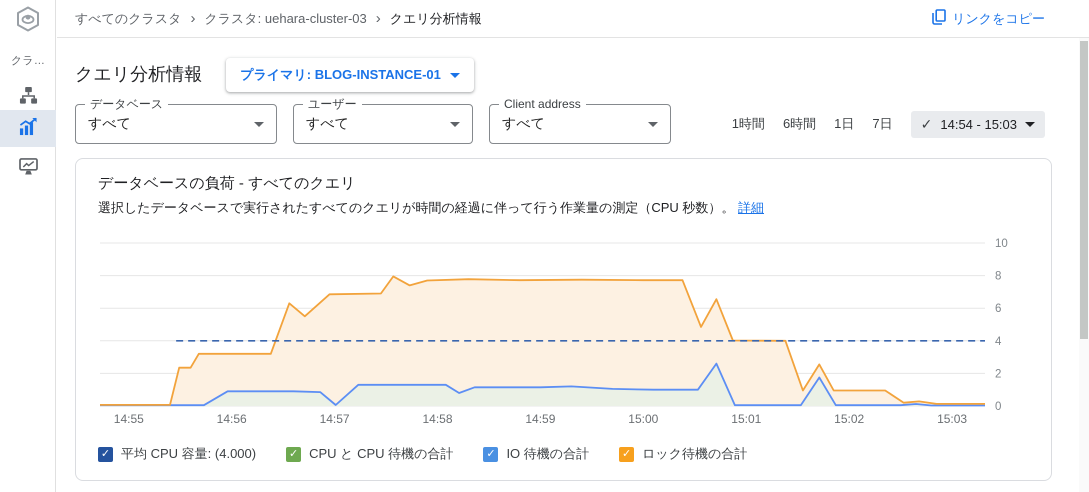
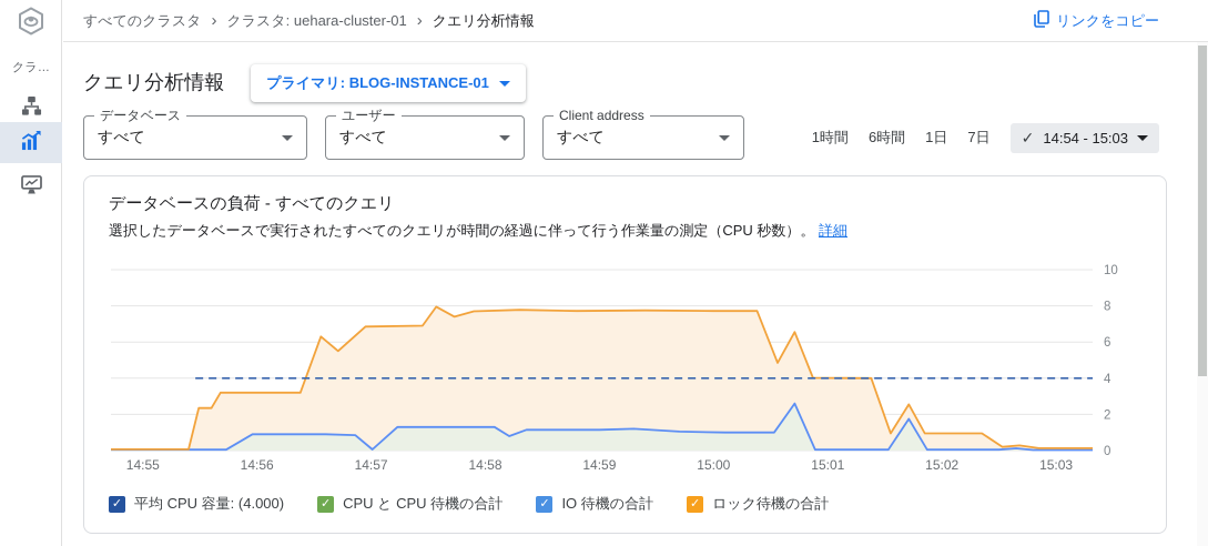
  クラ…
  すべてのクラスタ
  ›
- クラスタ: uehara-cluster-03
+ クラスタ: uehara-cluster-01
  ›
  クエリ分析情報
  リンクをコピー
  クエリ分析情報
  プライマリ: BLOG-INSTANCE-01
  データベース
  すべて
  ユーザー
  すべて
  Client address
  すべて
  1時間
  6時間
  1日
  7日
  ✓
  14:54 - 15:03
  データベースの負荷 - すべてのクエリ
  選択したデータベースで実行されたすべてのクエリが時間の経過に伴って行う作業量の測定（CPU 秒数）。 詳細
  0
  2
  4
  6
  8
  10
  14:55
  14:56
  14:57
  14:58
  14:59
  15:00
  15:01
  15:02
  15:03
  ✓
  平均 CPU 容量: (4.000)
  ✓
  CPU と CPU 待機の合計
  ✓
  IO 待機の合計
  ✓
  ロック待機の合計
